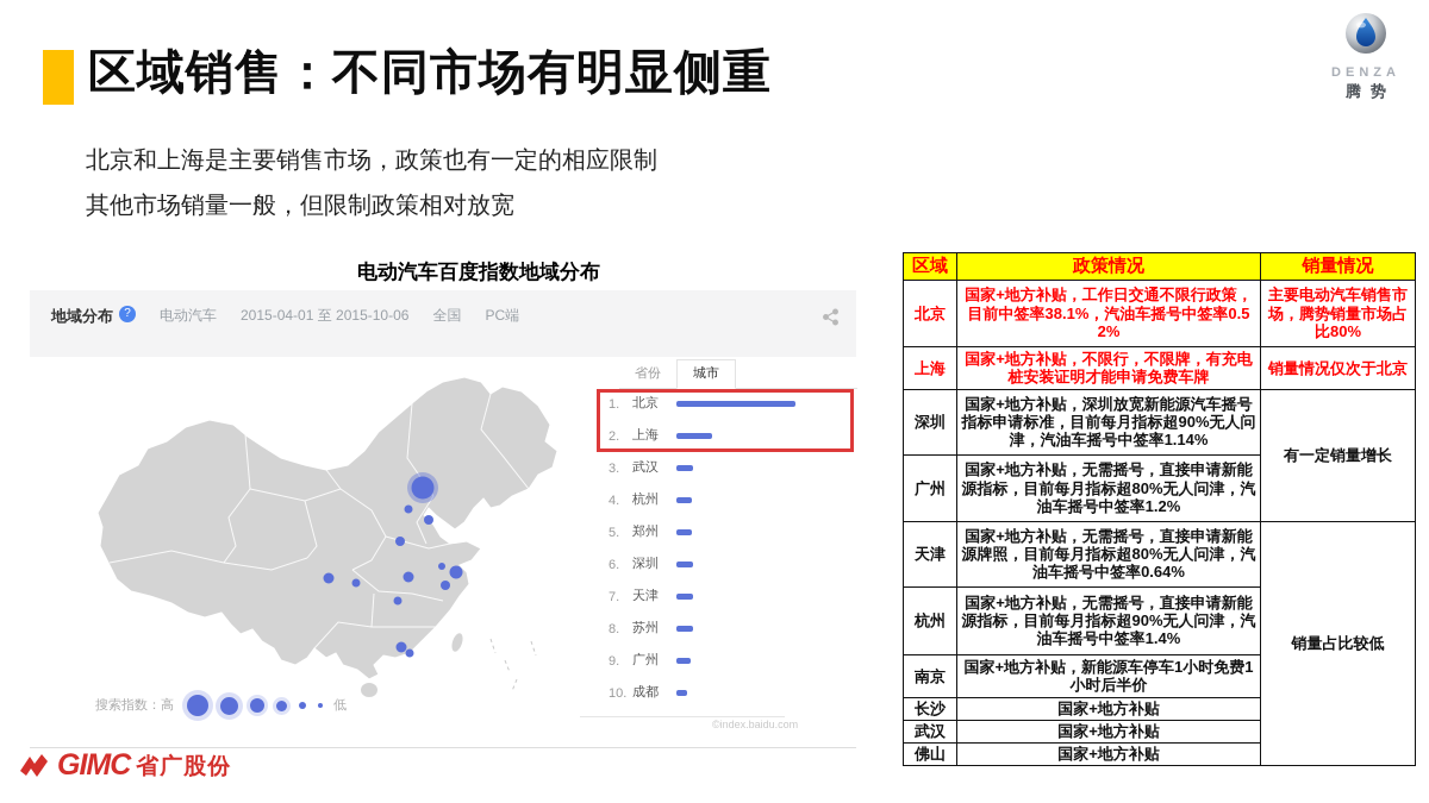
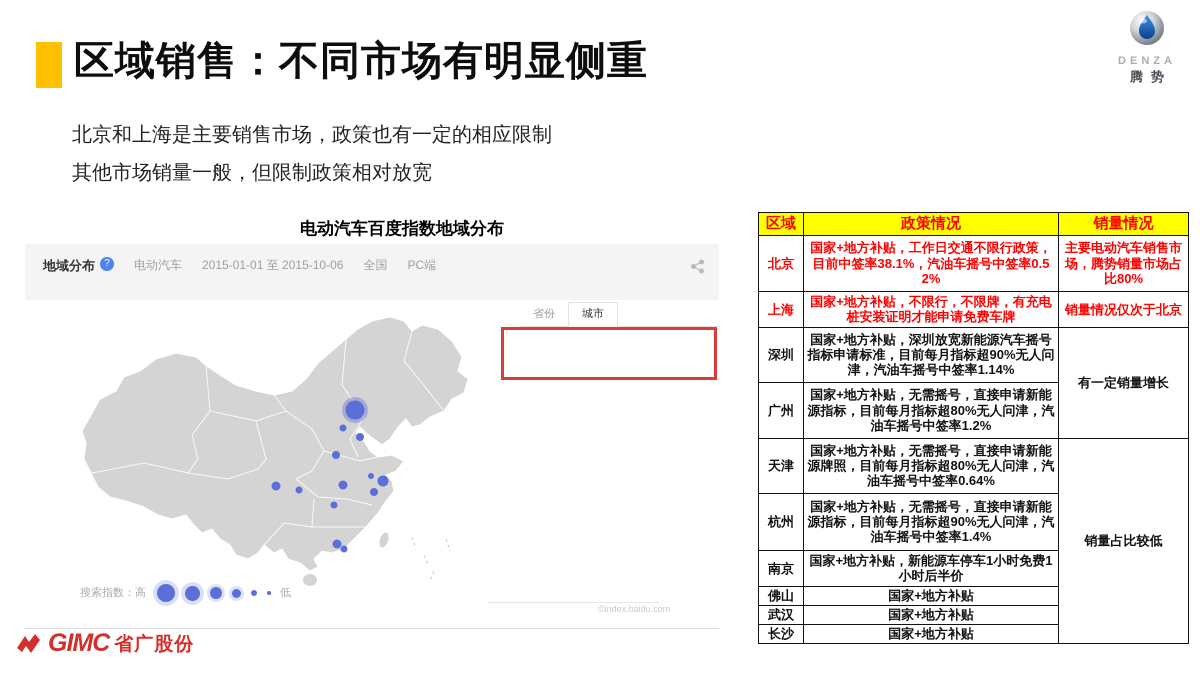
  区域销售：不同市场有明显侧重
  北京和上海是主要销售市场，政策也有一定的相应限制
  其他市场销量一般，但限制政策相对放宽
  DENZA
  腾势
  电动汽车百度指数地域分布
  地域分布
  ?
  电动汽车
- 2015-04-01 至 2015-10-06
+ 2015-01-01 至 2015-10-06
  全国
  PC端
  省份
  城市
- 1.
- 北京
- 2.
- 上海
- 3.
- 武汉
- 4.
- 杭州
- 5.
- 郑州
- 6.
- 深圳
- 7.
- 天津
- 8.
- 苏州
- 9.
- 广州
- 10.
- 成都
  搜索指数：高
  低
  ©index.baidu.com
  区域	政策情况	销量情况
  北京	国家+地方补贴，工作日交通不限行政策，目前中签率38.1%，汽油车摇号中签率0.52%	主要电动汽车销售市场，腾势销量市场占比80%
  上海	国家+地方补贴，不限行，不限牌，有充电桩安装证明才能申请免费车牌	销量情况仅次于北京
  深圳	国家+地方补贴，深圳放宽新能源汽车摇号指标申请标准，目前每月指标超90%无人问津，汽油车摇号中签率1.14%	有一定销量增长
  广州	国家+地方补贴，无需摇号，直接申请新能源指标，目前每月指标超80%无人问津，汽油车摇号中签率1.2%
  天津	国家+地方补贴，无需摇号，直接申请新能源牌照，目前每月指标超80%无人问津，汽油车摇号中签率0.64%	销量占比较低
  杭州	国家+地方补贴，无需摇号，直接申请新能源指标，目前每月指标超90%无人问津，汽油车摇号中签率1.4%
  南京	国家+地方补贴，新能源车停车1小时免费1小时后半价
- 长沙	国家+地方补贴
+ 佛山	国家+地方补贴
  武汉	国家+地方补贴
- 佛山	国家+地方补贴
+ 长沙	国家+地方补贴
  GIMC
  省广股份
